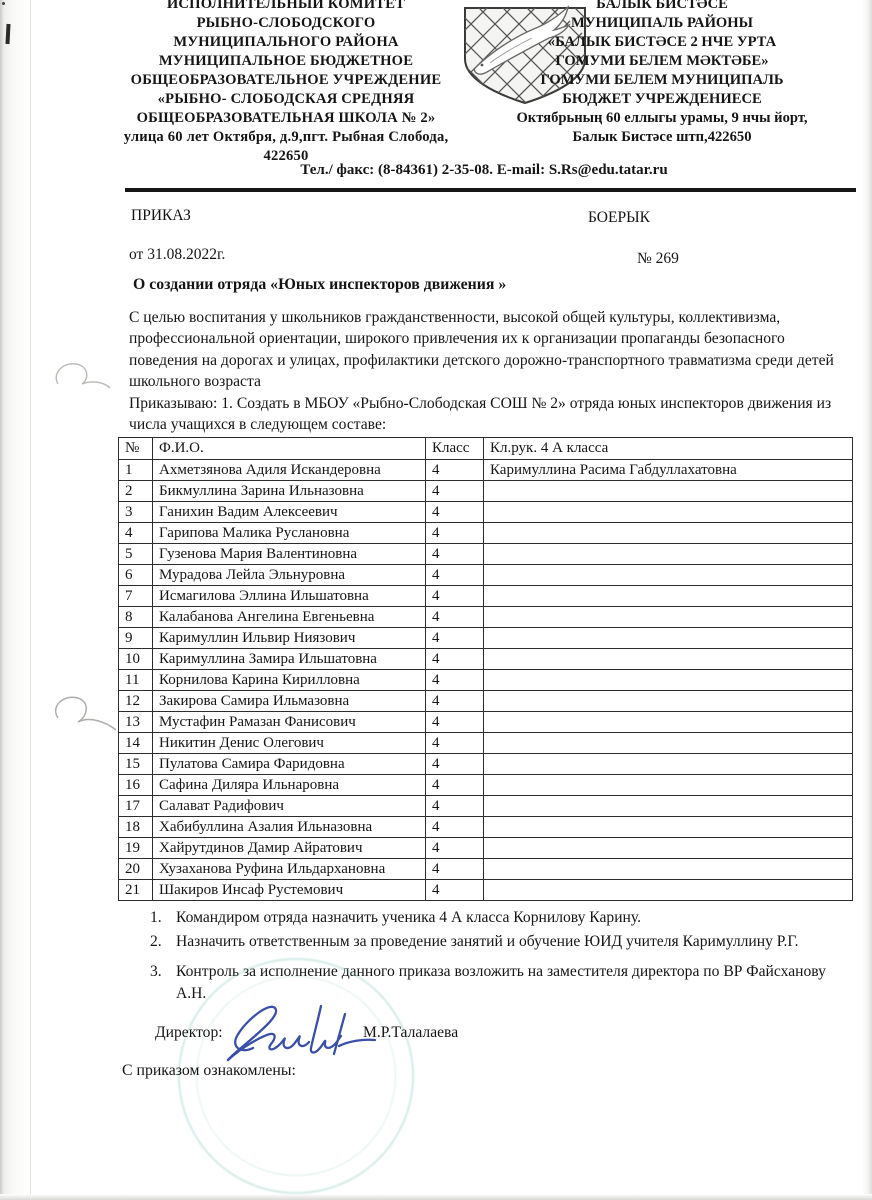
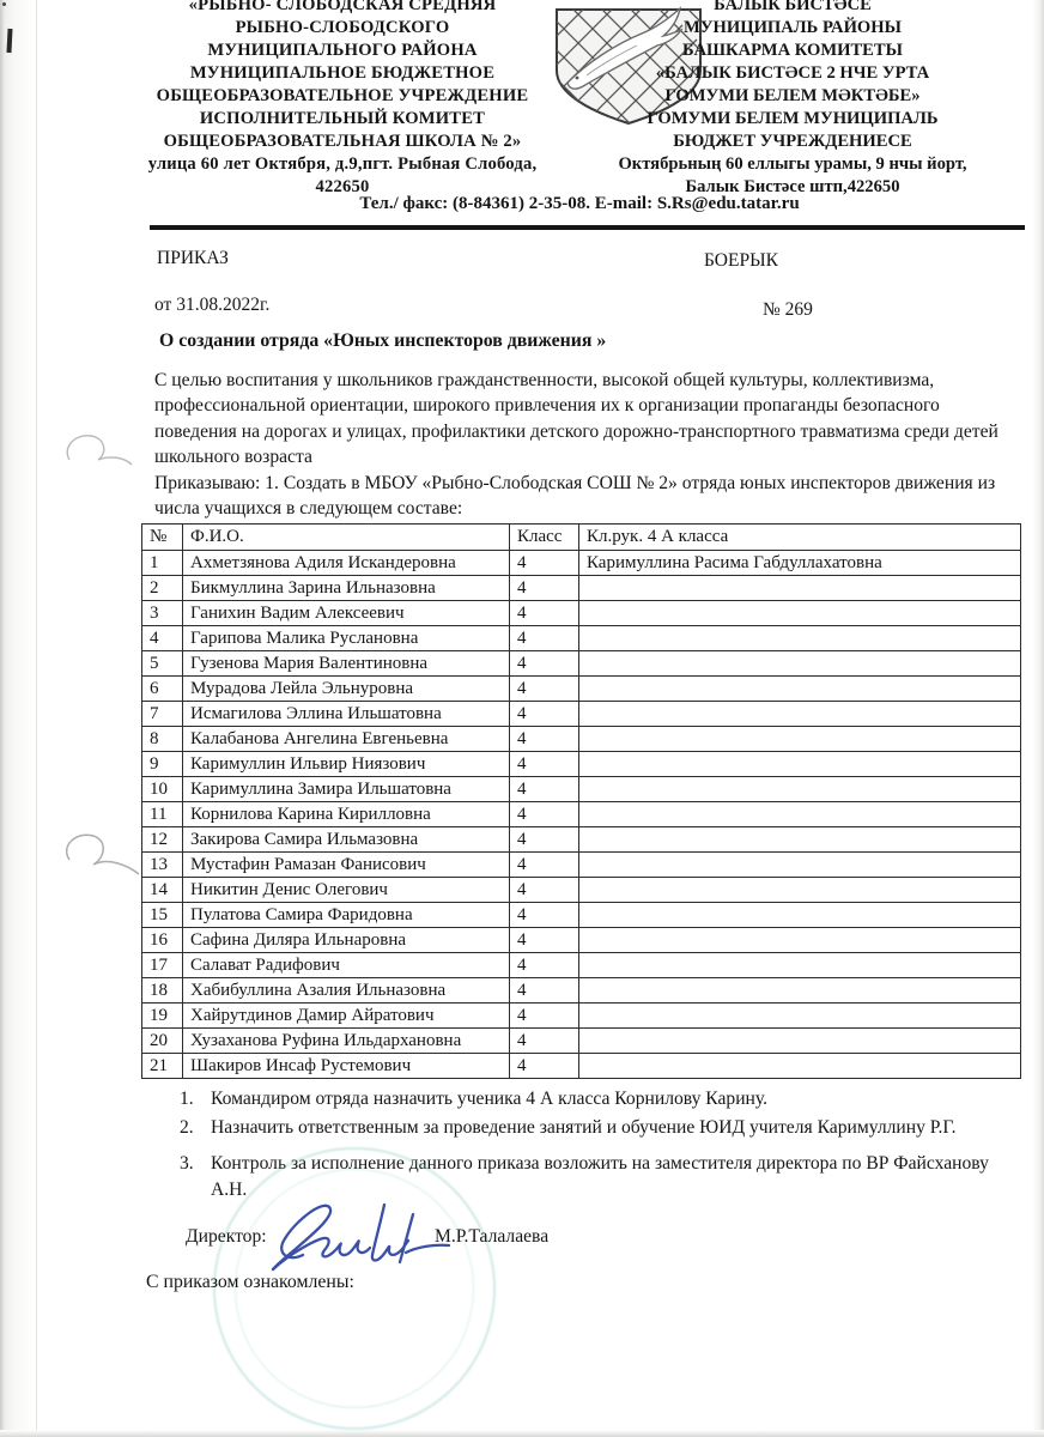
- ИСПОЛНИТЕЛЬНЫЙ КОМИТЕТ
+ «РЫБНО- СЛОБОДСКАЯ СРЕДНЯЯ
  РЫБНО-СЛОБОДСКОГО
  МУНИЦИПАЛЬНОГО РАЙОНА
  МУНИЦИПАЛЬНОЕ БЮДЖЕТНОЕ
  ОБЩЕОБРАЗОВАТЕЛЬНОЕ УЧРЕЖДЕНИЕ
- «РЫБНО- СЛОБОДСКАЯ СРЕДНЯЯ
+ ИСПОЛНИТЕЛЬНЫЙ КОМИТЕТ
  ОБЩЕОБРАЗОВАТЕЛЬНАЯ ШКОЛА № 2»
  улица 60 лет Октября, д.9,пгт. Рыбная Слобода,
  422650
  БАЛЫК БИСТӘСЕ
  МУНИЦИПАЛЬ РАЙОНЫ
+ БАШКАРМА КОМИТЕТЫ
  «БАЛЫК БИСТӘСЕ 2 НЧЕ УРТА
  ГОМУМИ БЕЛЕМ МӘКТӘБЕ»
  ГОМУМИ БЕЛЕМ МУНИЦИПАЛЬ
  БЮДЖЕТ УЧРЕЖДЕНИЕСЕ
  Октябрьның 60 еллыгы урамы, 9 нчы йорт,
  Балык Бистәсе штп,422650
  Тел./ факс: (8-84361) 2-35-08. E-mail: S.Rs@edu.tatar.ru
  ПРИКАЗ
  БОЕРЫК
  от 31.08.2022г.
  № 269
  О создании отряда «Юных инспекторов движения »
  С целью воспитания у школьников гражданственности, высокой общей культуры, коллективизма, профессиональной ориентации, широкого привлечения их к организации пропаганды безопасного поведения на дорогах и улицах, профилактики детского дорожно-транспортного травматизма среди детей школьного возраста
  Приказываю: 1. Создать в МБОУ «Рыбно-Слободская СОШ № 2» отряда юных инспекторов движения из числа учащихся в следующем составе:
  №	Ф.И.О.	Класс	Кл.рук. 4 А класса
  1	Ахметзянова Адиля Искандеровна	4	Каримуллина Расима Габдуллахатовна
  2	Бикмуллина Зарина Ильназовна	4
  3	Ганихин Вадим Алексеевич	4
  4	Гарипова Малика Руслановна	4
  5	Гузенова Мария Валентиновна	4
  6	Мурадова Лейла Эльнуровна	4
  7	Исмагилова Эллина Ильшатовна	4
  8	Калабанова Ангелина Евгеньевна	4
  9	Каримуллин Ильвир Ниязович	4
  10	Каримуллина Замира Ильшатовна	4
  11	Корнилова Карина Кирилловна	4
  12	Закирова Самира Ильмазовна	4
  13	Мустафин Рамазан Фанисович	4
  14	Никитин Денис Олегович	4
  15	Пулатова Самира Фаридовна	4
  16	Сафина Диляра Ильнаровна	4
  17	Салават Радифович	4
  18	Хабибуллина Азалия Ильназовна	4
  19	Хайрутдинов Дамир Айратович	4
  20	Хузаханова Руфина Ильдархановна	4
  21	Шакиров Инсаф Рустемович	4
  1.
  Командиром отряда назначить ученика 4 А класса Корнилову Карину.
  2.
  Назначить ответственным за проведение занятий и обучение ЮИД учителя Каримуллину Р.Г.
  3.
  Контроль за исполнение данного приказа возложить на заместителя директора по ВР Файсханову А.Н.
  Директор:
  М.Р.Талалаева
  С приказом ознакомлены:
